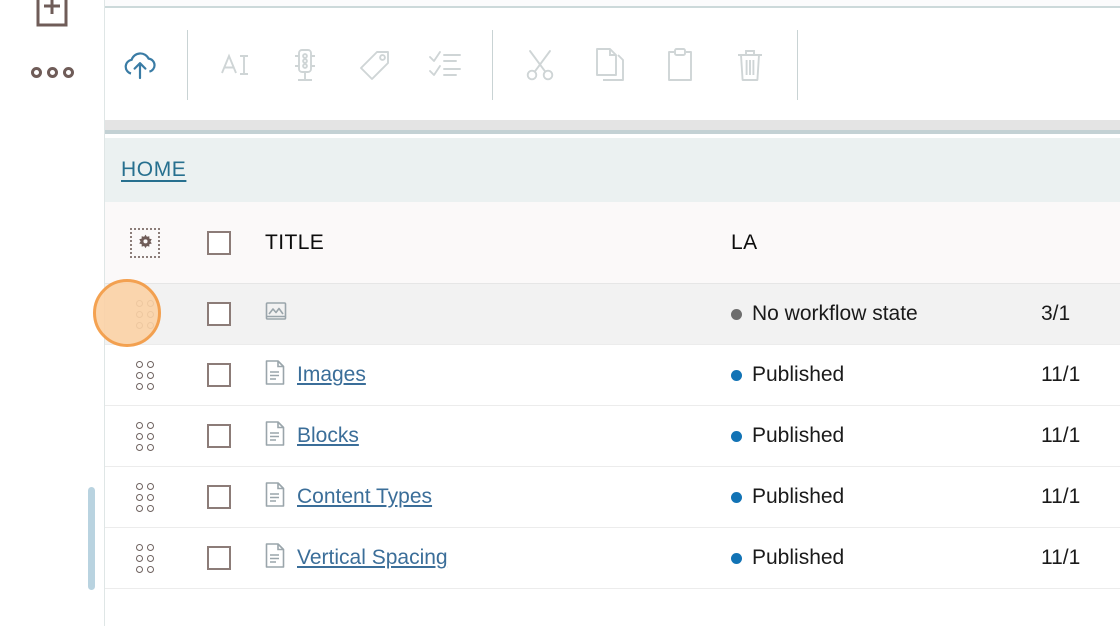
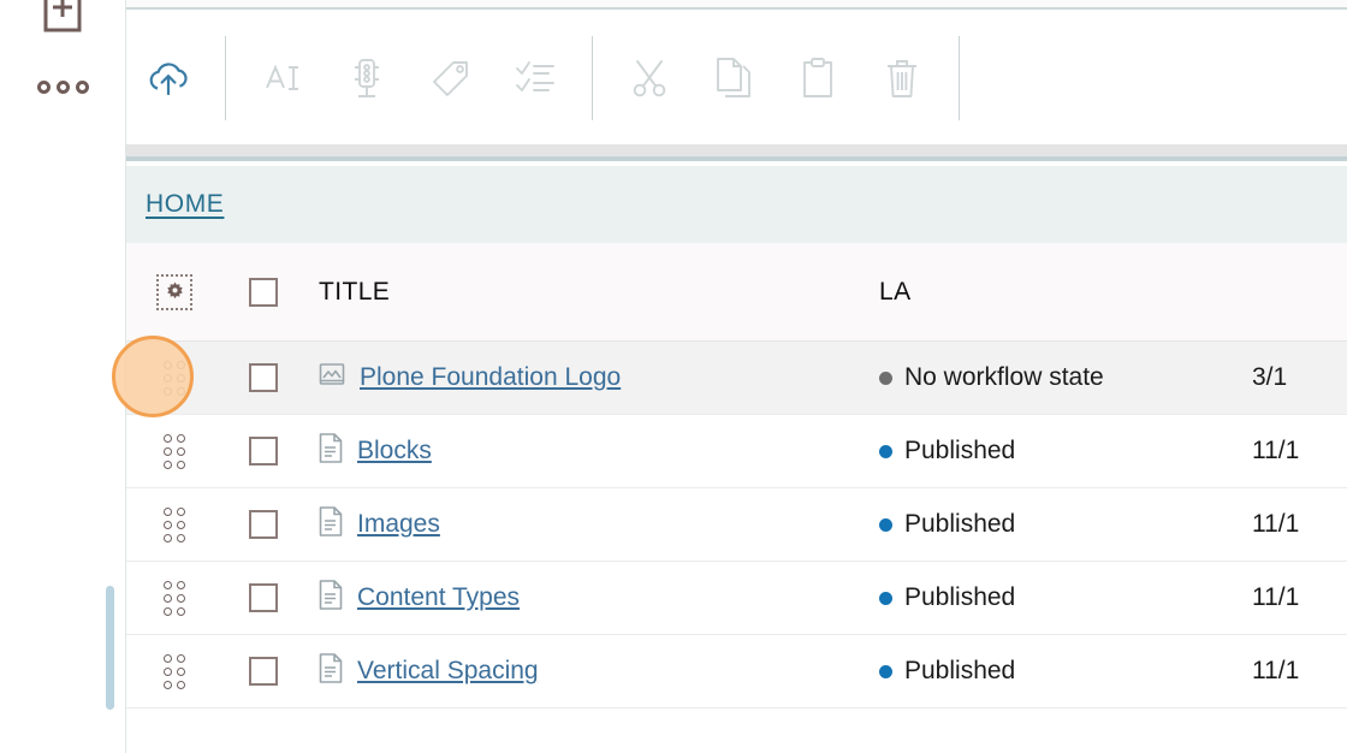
  HOME
  TITLE
  LA
+ Plone Foundation Logo
  No workflow state
  3/1
- Images
+ Blocks
  Published
  11/1
- Blocks
+ Images
  Published
  11/1
  Content Types
  Published
  11/1
  Vertical Spacing
  Published
  11/1
